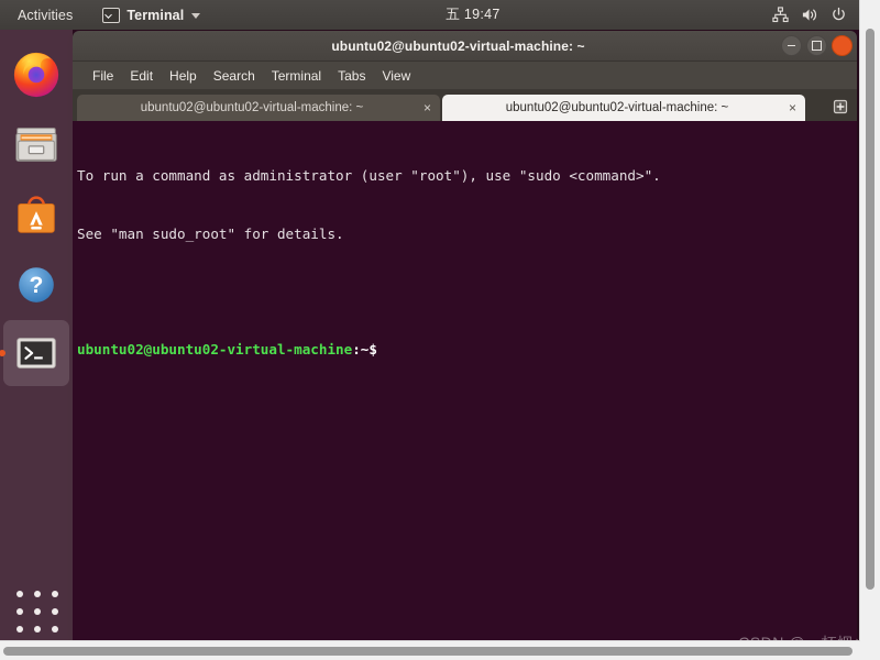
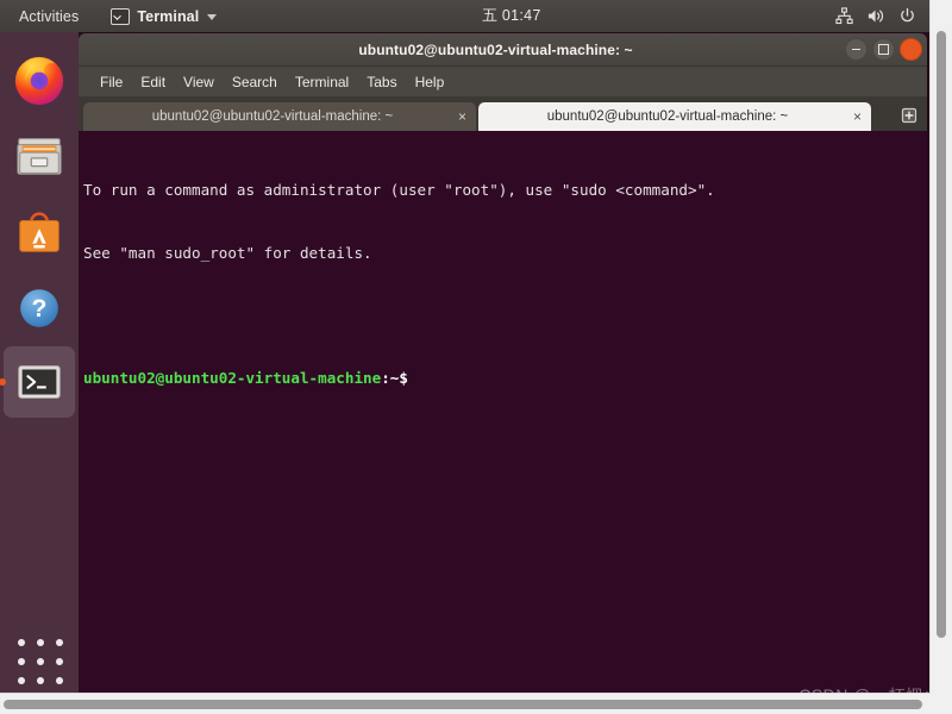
  Activities
  Terminal
- 五 19:47
+ 五 01:47
  ?
  ubuntu02@ubuntu02-virtual-machine: ~
  File
  Edit
- Help
+ View
  Search
  Terminal
  Tabs
- View
+ Help
  ubuntu02@ubuntu02-virtual-machine: ~
  ×
  ubuntu02@ubuntu02-virtual-machine: ~
  ×
  To run a command as administrator (user "root"), use "sudo <command>".
  See "man sudo_root" for details.
  ubuntu02@ubuntu02-virtual-machine:~$
